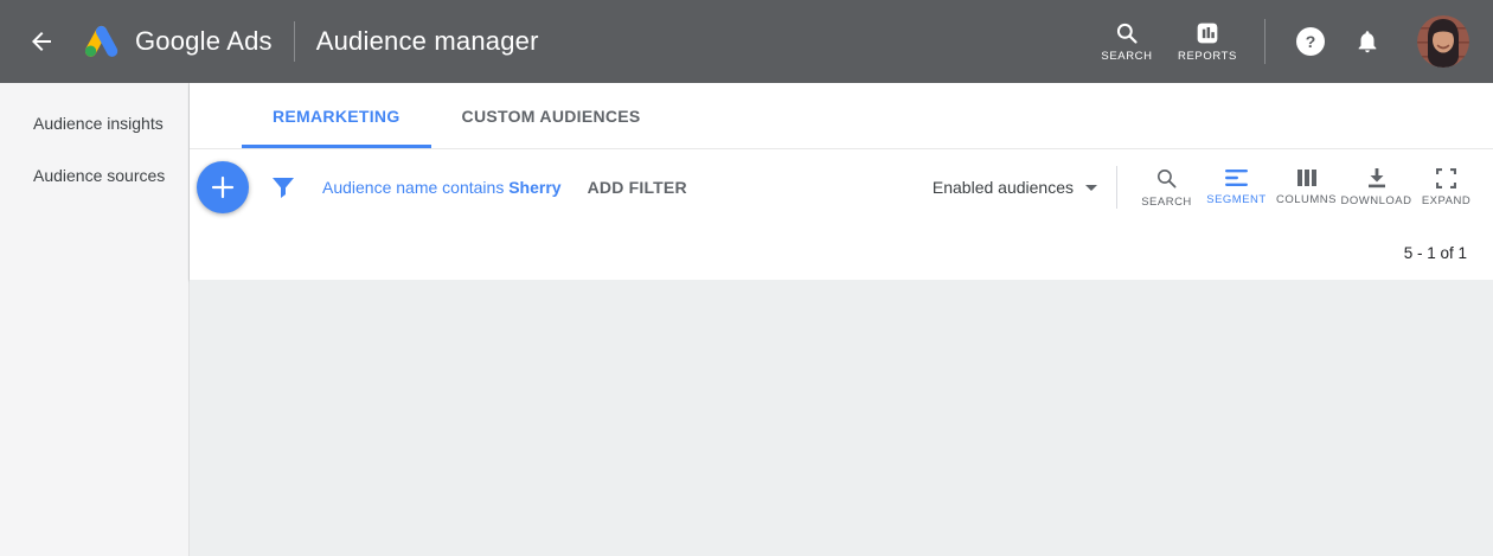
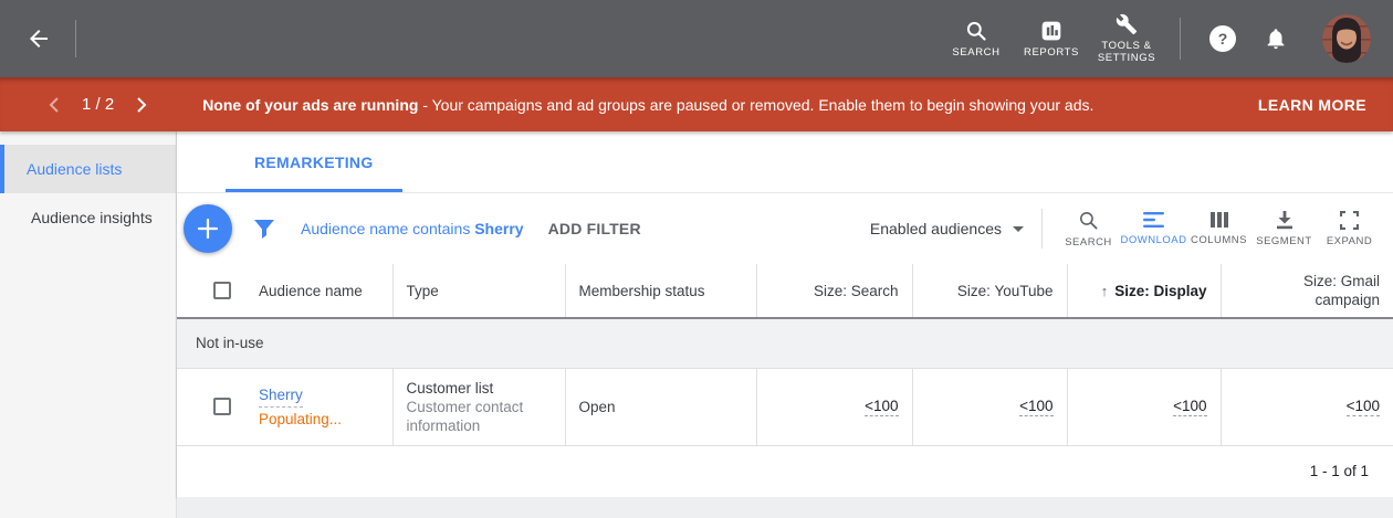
- Google Ads
- Audience manager
  SEARCH
  REPORTS
+ TOOLS & SETTINGS
  ?
+ 1 / 2
+ None of your ads are running - Your campaigns and ad groups are paused or removed. Enable them to begin showing your ads.
+ LEARN MORE
+ Audience lists
  Audience insights
- Audience sources
  REMARKETING
- CUSTOM AUDIENCES
  Audience name contains Sherry
  ADD FILTER
  Enabled audiences
  SEARCH
- SEGMENT
+ DOWNLOAD
  COLUMNS
- DOWNLOAD
+ SEGMENT
  EXPAND
+ 	Audience name	Type	Membership status	Size: Search	Size: YouTube	↑ Size: Display	Size: Gmail campaign
+ Not in-use
+ 	Sherry Populating...	Customer list Customer contact information	Open	<100	<100	<100	<100
- 5 - 1 of 1
+ 1 - 1 of 1
